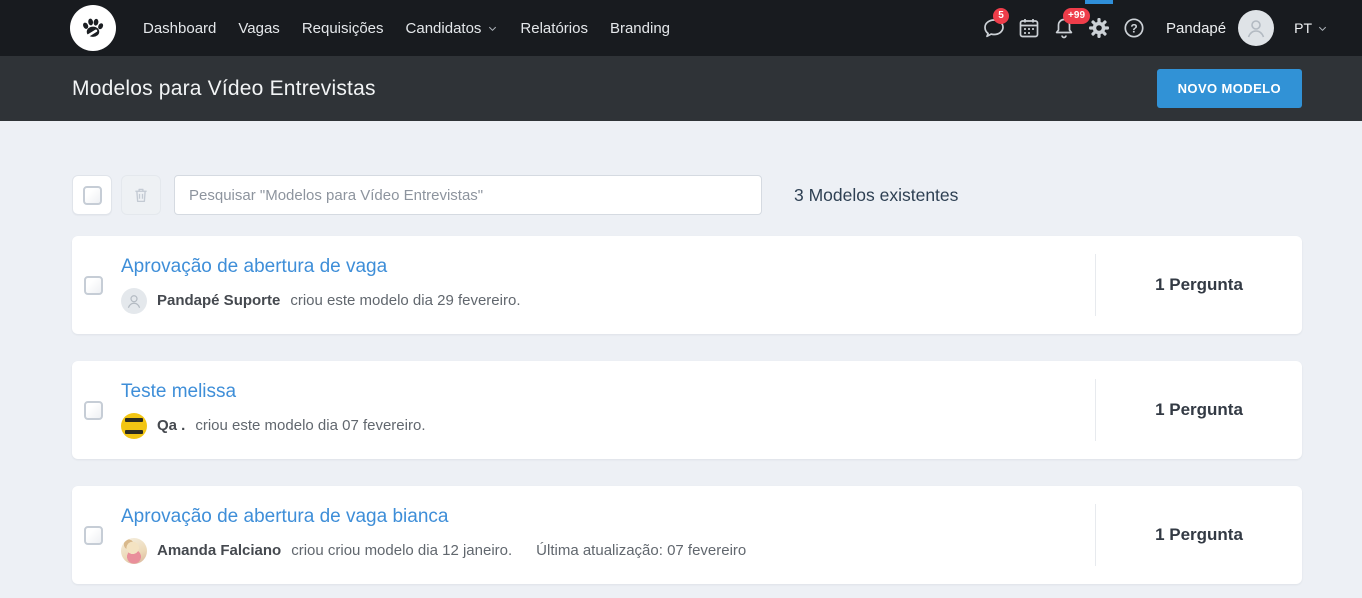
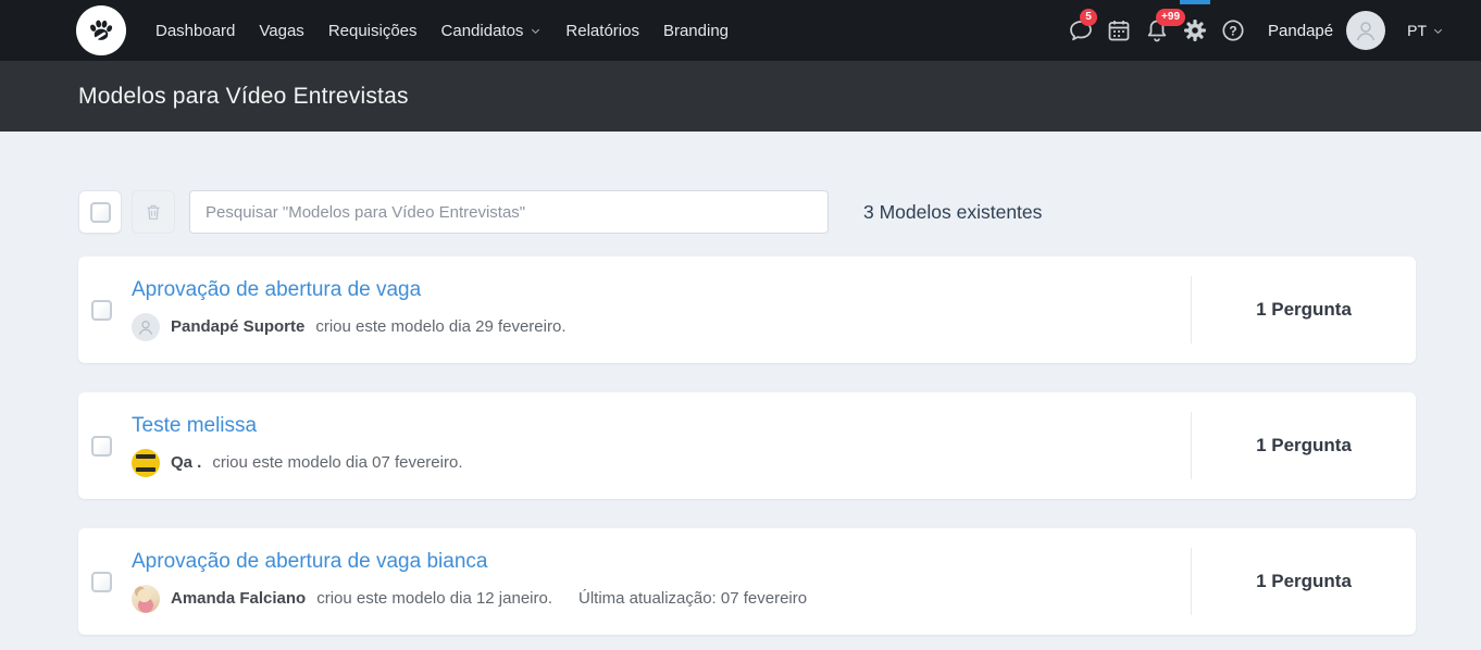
  Dashboard
  Vagas
  Requisições
  Candidatos
  Relatórios
  Branding
  5
  +99
  ?
  Pandapé
  PT
  Modelos para Vídeo Entrevistas
- NOVO MODELO
  Pesquisar "Modelos para Vídeo Entrevistas"
  3 Modelos existentes
  Aprovação de abertura de vaga
  Pandapé Suporte
  criou este modelo dia 29 fevereiro.
  1 Pergunta
  Teste melissa
  Qa .
  criou este modelo dia 07 fevereiro.
  1 Pergunta
  Aprovação de abertura de vaga bianca
  Amanda Falciano
- criou criou modelo dia 12 janeiro.
+ criou este modelo dia 12 janeiro.
  Última atualização: 07 fevereiro
  1 Pergunta
